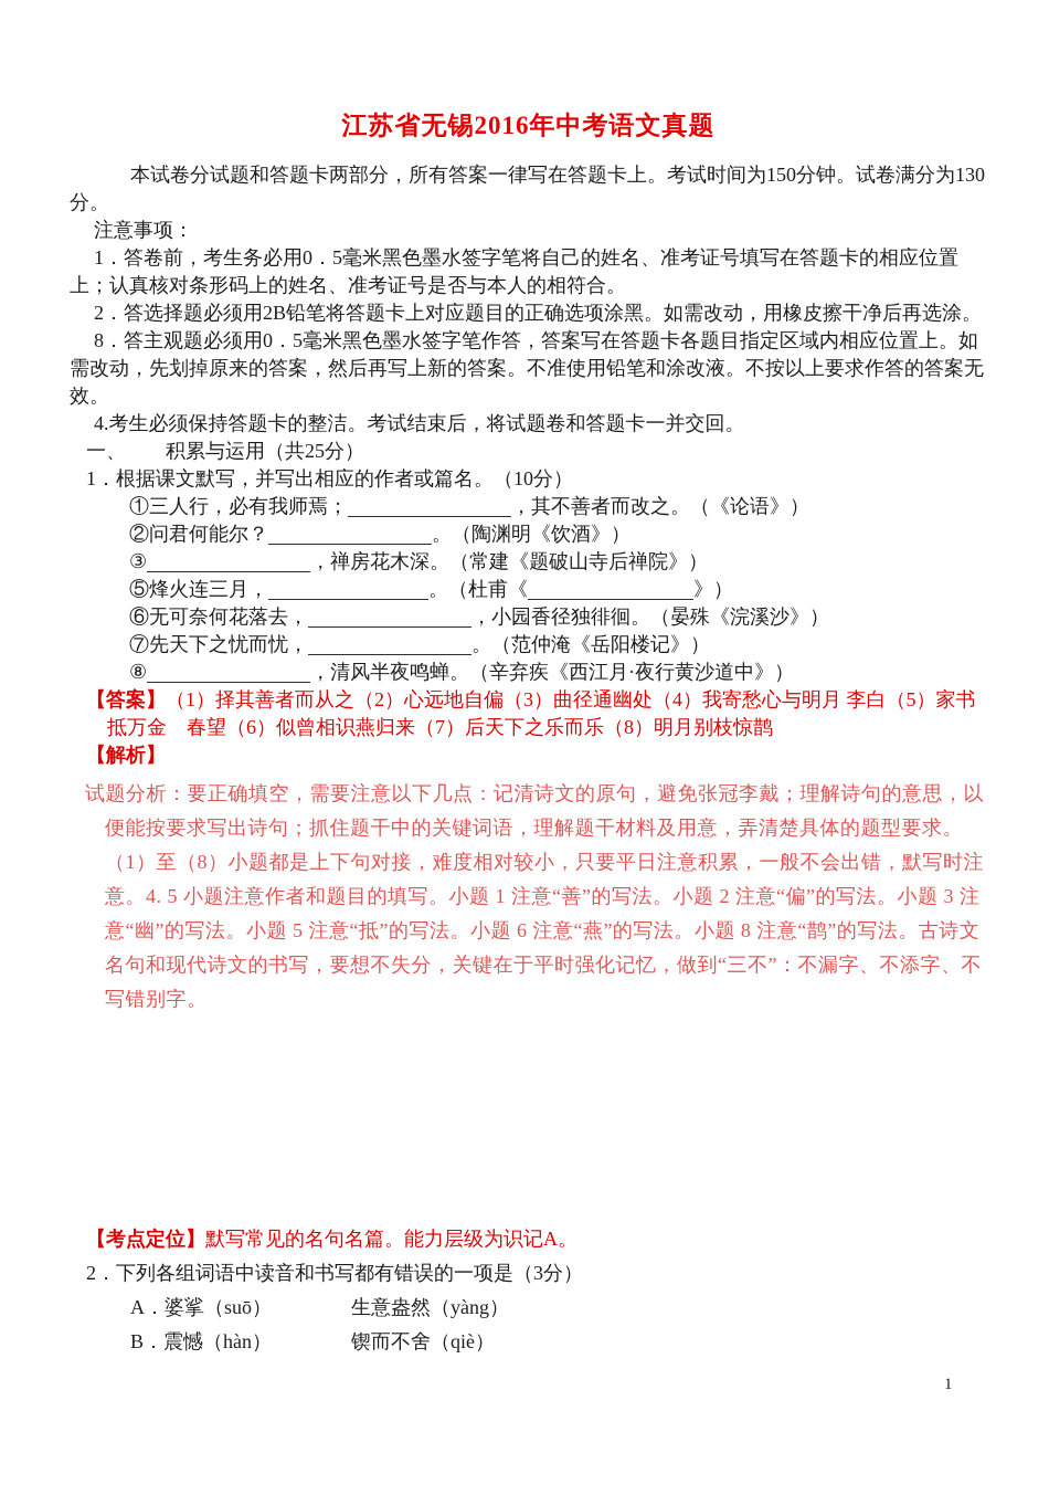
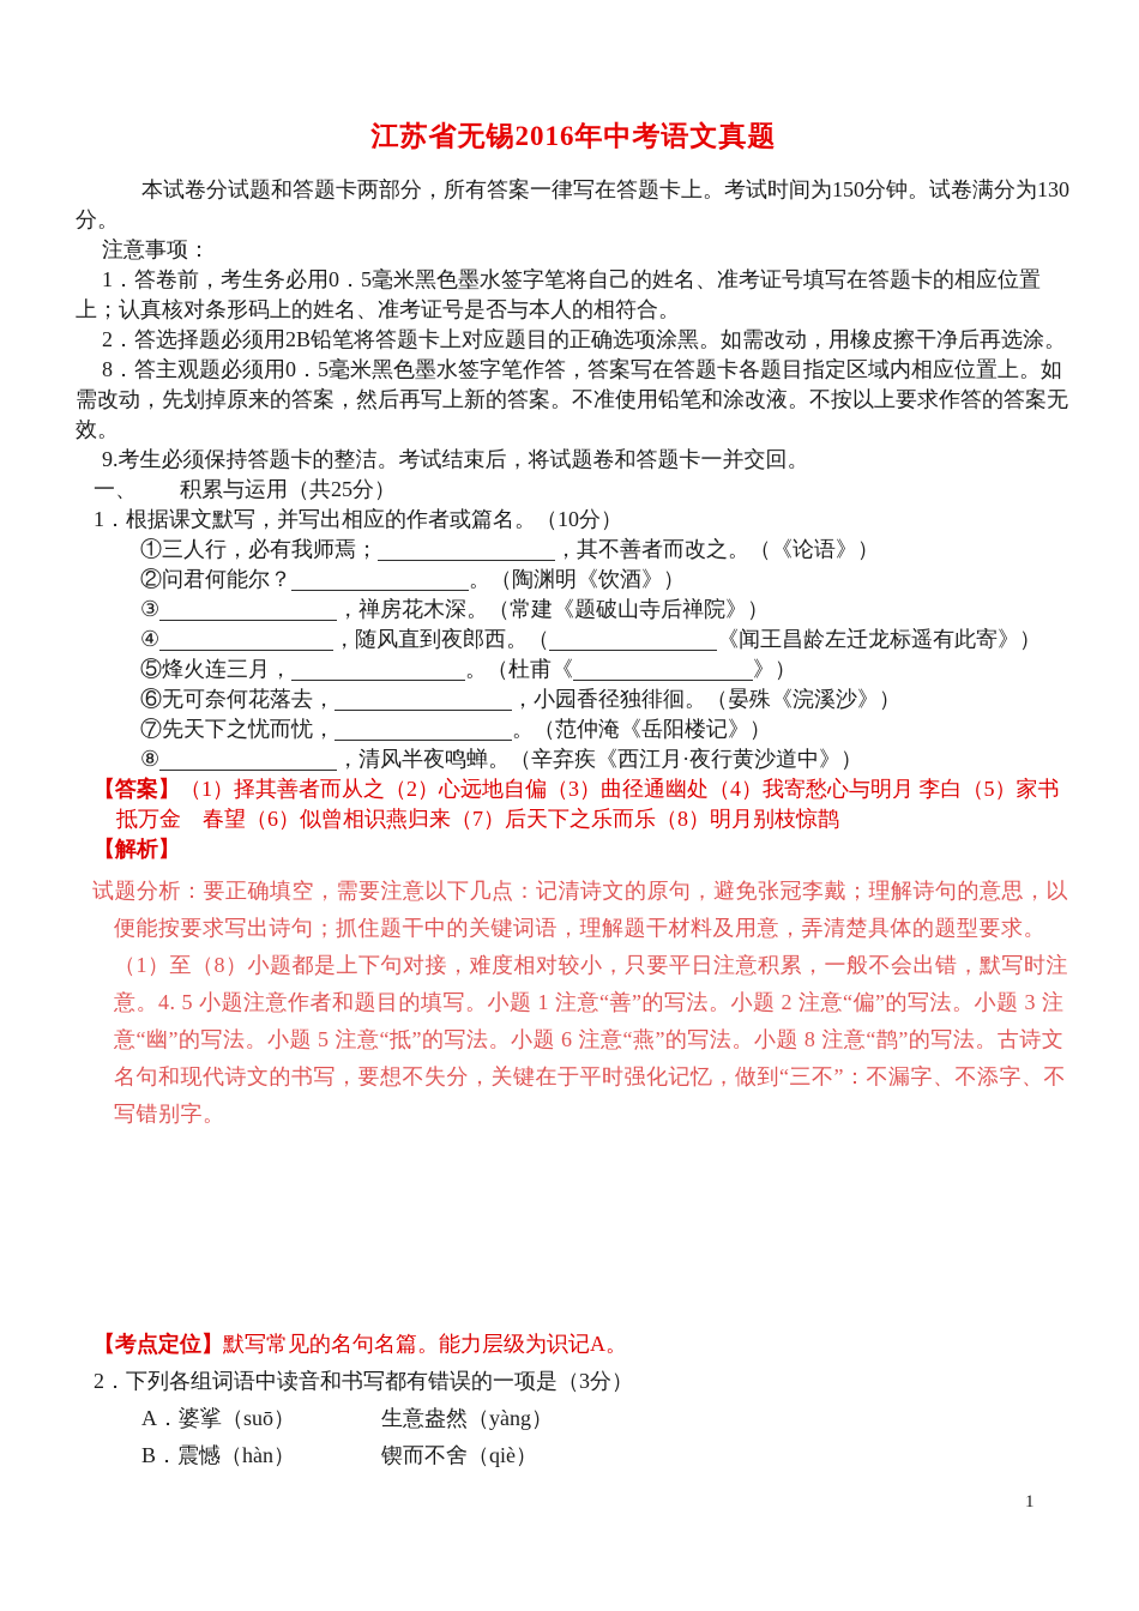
  江苏省无锡2016年中考语文真题
  本试卷分试题和答题卡两部分，所有答案一律写在答题卡上。考试时间为150分钟。试卷满分为130分。
  注意事项：
  1．答卷前，考生务必用0．5毫米黑色墨水签字笔将自己的姓名、准考证号填写在答题卡的相应位置上；认真核对条形码上的姓名、准考证号是否与本人的相符合。
  2．答选择题必须用2B铅笔将答题卡上对应题目的正确选项涂黑。如需改动，用橡皮擦干净后再选涂。
  8．答主观题必须用0．5毫米黑色墨水签字笔作答，答案写在答题卡各题目指定区域内相应位置上。如需改动，先划掉原来的答案，然后再写上新的答案。不准使用铅笔和涂改液。不按以上要求作答的答案无效。
- 4.考生必须保持答题卡的整洁。考试结束后，将试题卷和答题卡一并交回。
+ 9.考生必须保持答题卡的整洁。考试结束后，将试题卷和答题卡一并交回。
  一、 积累与运用（共25分）
  1．根据课文默写，并写出相应的作者或篇名。（10分）
  ①三人行，必有我师焉； ，其不善者而改之。（《论语》）
  ②问君何能尔？ 。（陶渊明《饮酒》）
  ③ ，禅房花木深。（常建《题破山寺后禅院》）
+ ④ ，随风直到夜郎西。（ 《闻王昌龄左迁龙标遥有此寄》）
  ⑤烽火连三月， 。（杜甫《 》）
  ⑥无可奈何花落去， ，小园香径独徘徊。（晏殊《浣溪沙》）
  ⑦先天下之忧而忧， 。（范仲淹《岳阳楼记》）
  ⑧ ，清风半夜鸣蝉。（辛弃疾《西江月·夜行黄沙道中》）
  【答案】（1）择其善者而从之（2）心远地自偏（3）曲径通幽处（4）我寄愁心与明月 李白（5）家书抵万金 春望（6）似曾相识燕归来（7）后天下之乐而乐（8）明月别枝惊鹊
  【解析】
  试题分析：要正确填空，需要注意以下几点：记清诗文的原句，避免张冠李戴；理解诗句的意思，以便能按要求写出诗句；抓住题干中的关键词语，理解题干材料及用意，弄清楚具体的题型要求。 （1）至（8）小题都是上下句对接，难度相对较小，只要平日注意积累，一般不会出错，默写时注意。4. 5 小题注意作者和题目的填写。小题 1 注意“善”的写法。小题 2 注意“偏”的写法。小题 3 注意“幽”的写法。小题 5 注意“抵”的写法。小题 6 注意“燕”的写法。小题 8 注意“鹊”的写法。古诗文名句和现代诗文的书写，要想不失分，关键在于平时强化记忆，做到“三不”：不漏字、不添字、不写错别字。
  【考点定位】默写常见的名句名篇。能力层级为识记A。
  2．下列各组词语中读音和书写都有错误的一项是（3分）
  A．婆挲（suō） 生意盎然（yàng）
  B．震憾（hàn） 锲而不舍（qiè）
  1
